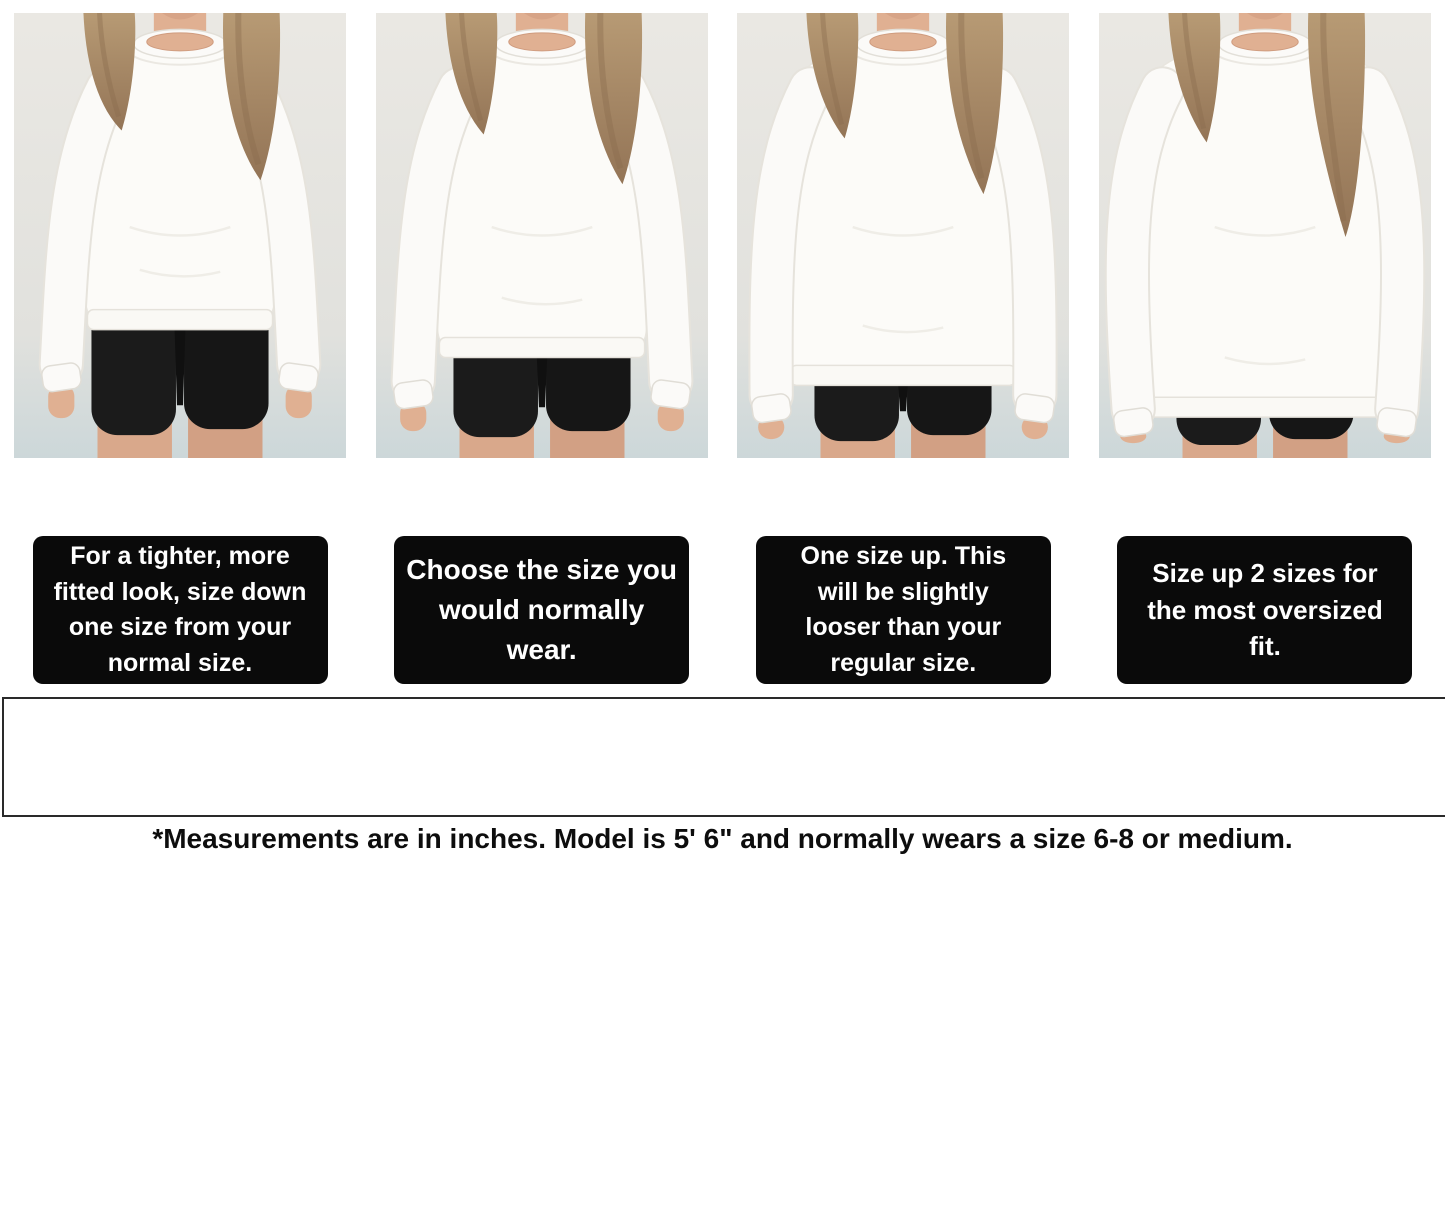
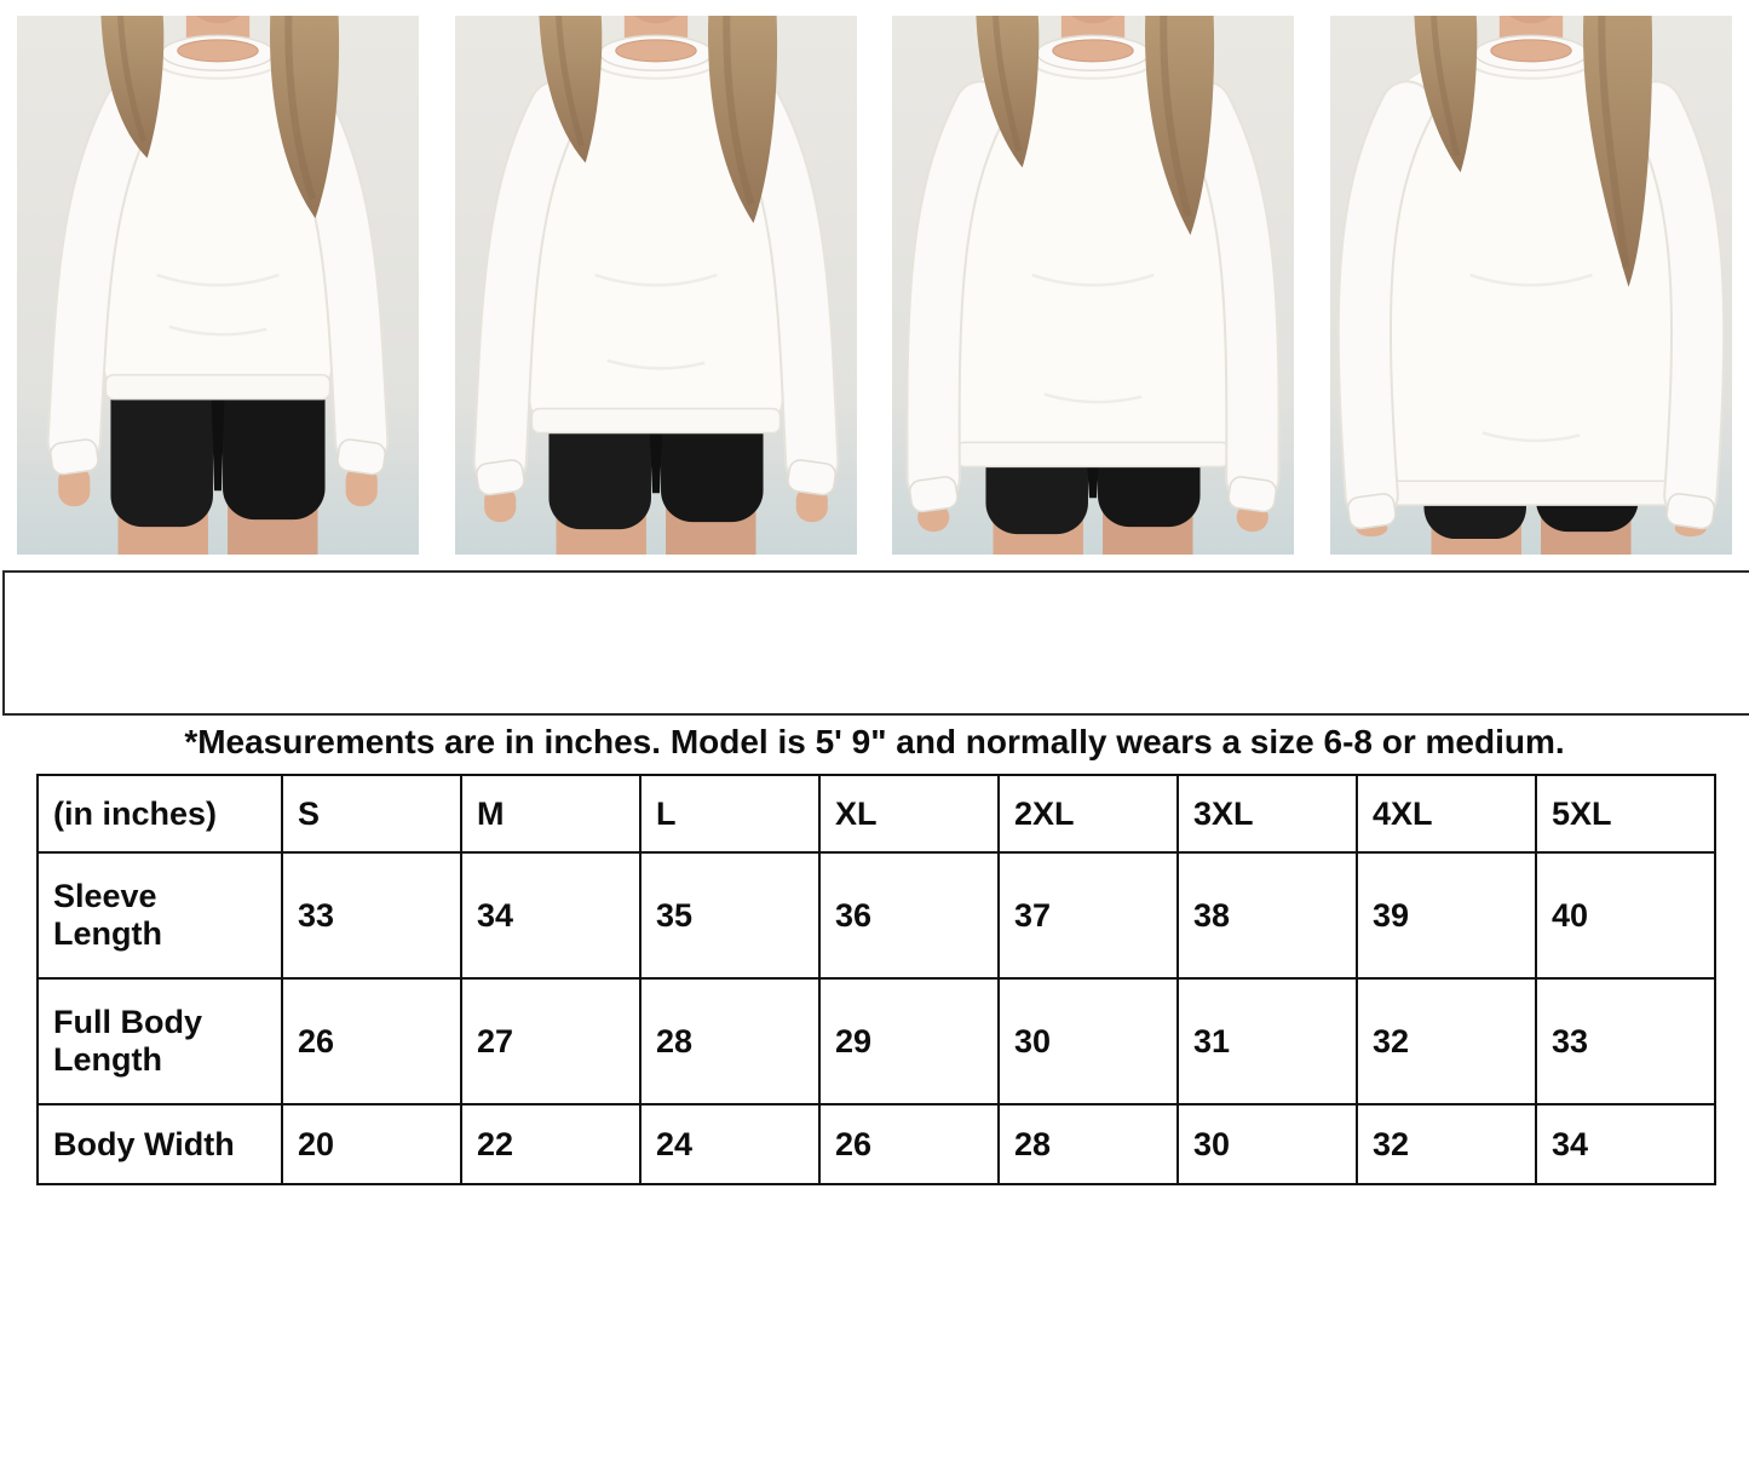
- For a tighter, more
- fitted look, size down
- one size from your
- normal size.
- Choose the size you
- would normally
- wear.
- One size up. This
- will be slightly
- looser than your
- regular size.
- Size up 2 sizes for
- the most oversized
- fit.
- *Measurements are in inches. Model is 5' 6" and normally wears a size 6-8 or medium.
+ *Measurements are in inches. Model is 5' 9" and normally wears a size 6-8 or medium.
+ (in inches)	S	M	L	XL	2XL	3XL	4XL	5XL
+ Sleeve Length	33	34	35	36	37	38	39	40
+ Full Body Length	26	27	28	29	30	31	32	33
+ Body Width	20	22	24	26	28	30	32	34
